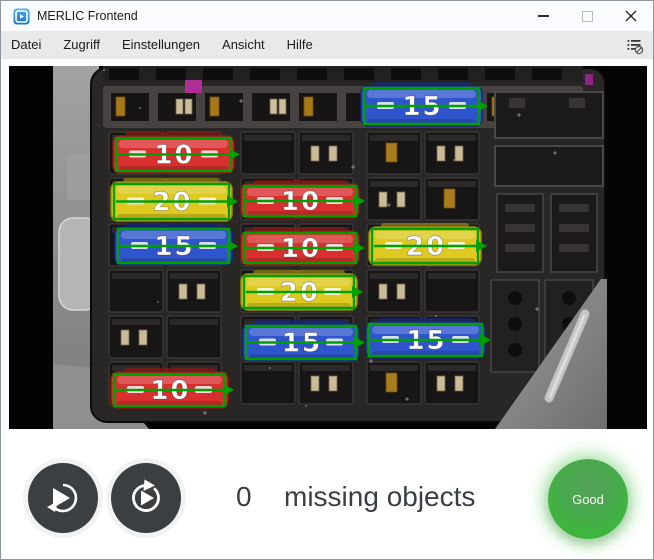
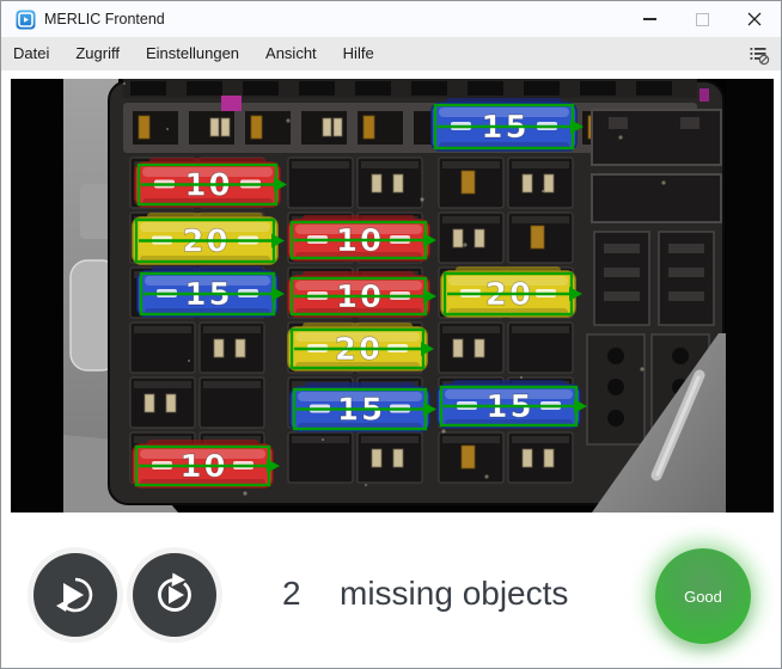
  MERLIC Frontend
  Datei
  Zugriff
  Einstellungen
  Ansicht
  Hilfe
- 0
+ 2
  missing objects
  Good
